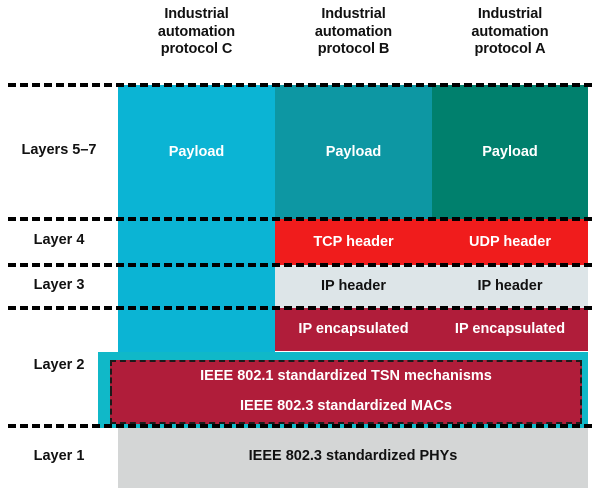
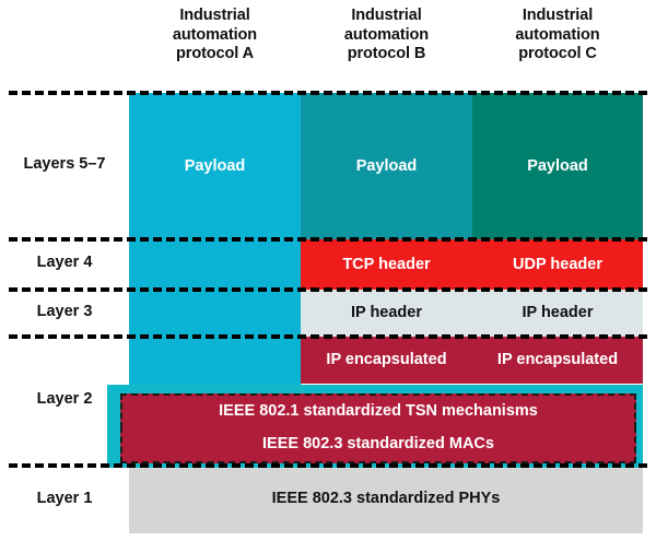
  Industrial
  automation
- protocol C
+ protocol A
  Industrial
  automation
  protocol B
  Industrial
  automation
- protocol A
+ protocol C
  Payload
  Payload
  Payload
  TCP header
  UDP header
  IP header
  IP header
  IP encapsulated
  IP encapsulated
  IEEE 802.3 standardized PHYs
  IEEE 802.1 standardized TSN mechanisms
  IEEE 802.3 standardized MACs
  Layers 5–7
  Layer 4
  Layer 3
  Layer 2
  Layer 1
